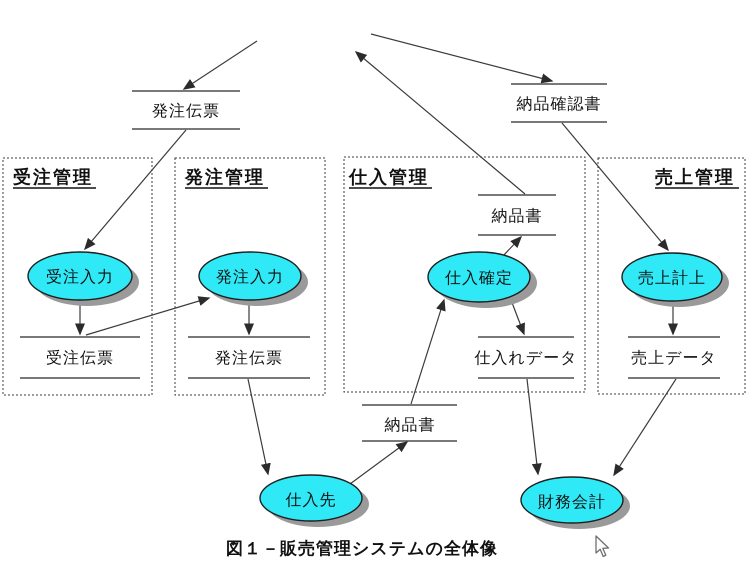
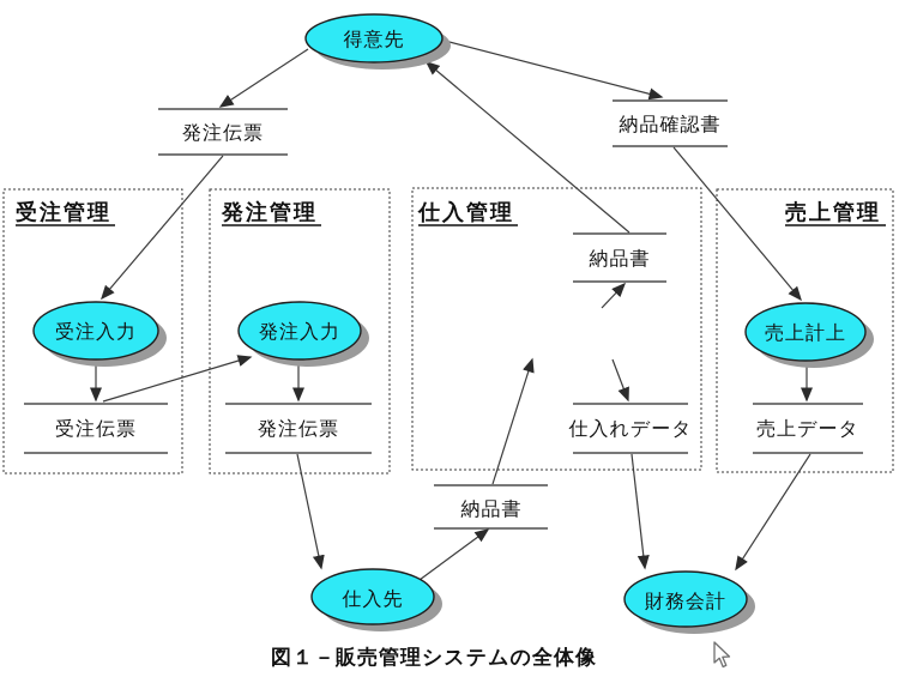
  受注管理
  発注管理
  仕入管理
  売上管理
  発注伝票
  納品確認書
  受注伝票
  発注伝票
  納品書
  仕入れデータ
  売上データ
  納品書
+ 得意先
  受注入力
  発注入力
- 仕入確定
  売上計上
  仕入先
  財務会計
  図１－販売管理システムの全体像
